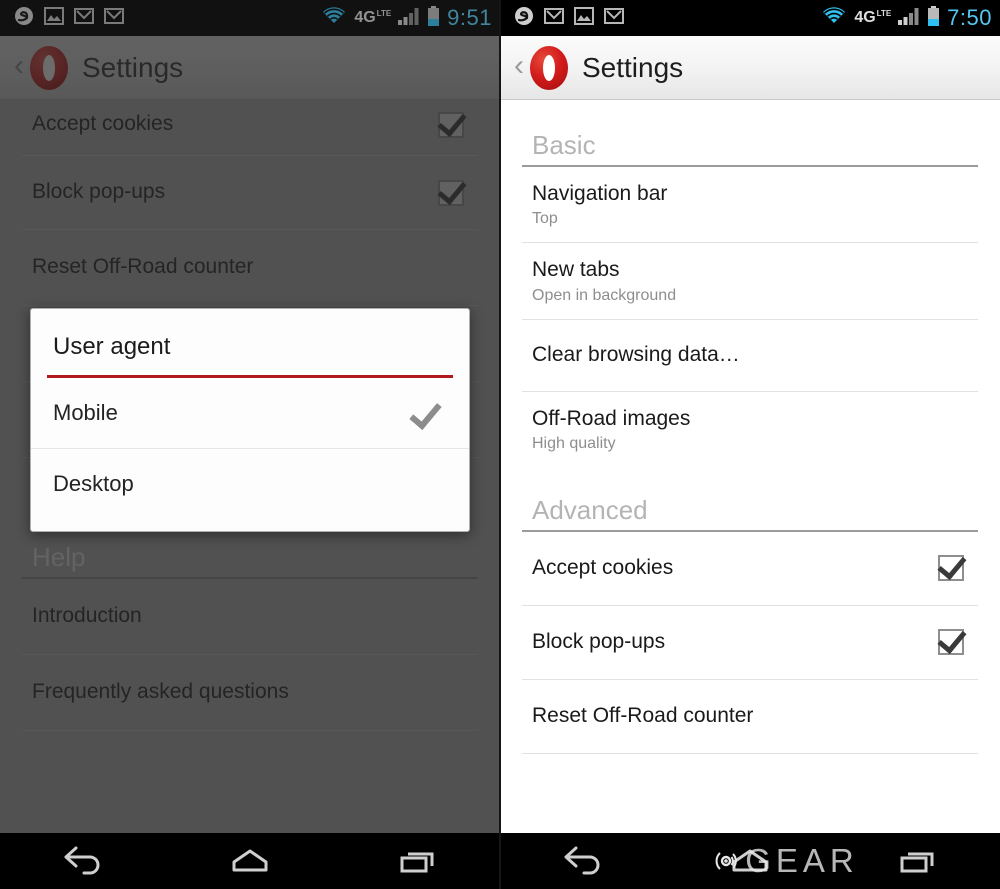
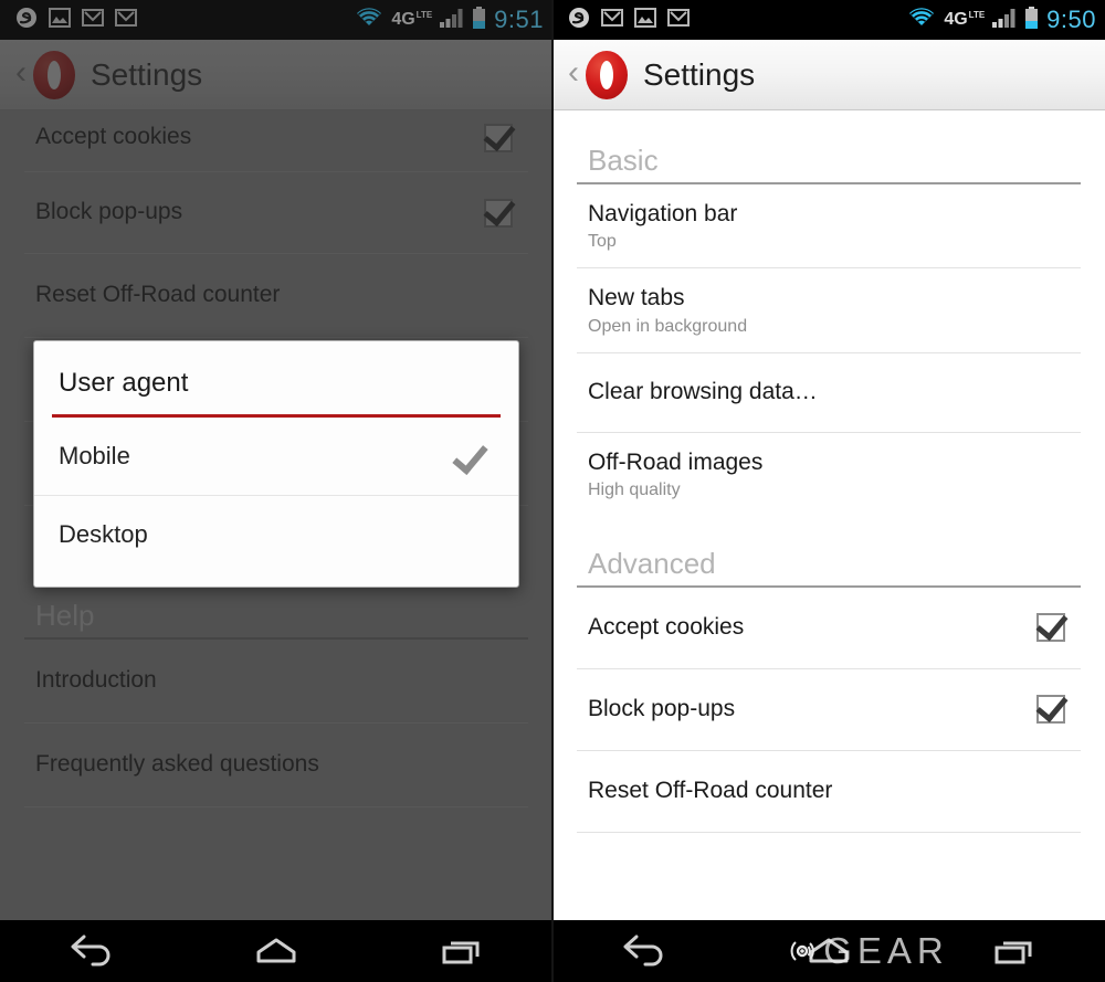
  4G
  LTE
  9:51
  ‹
  Settings
  Accept cookies
  Block pop-ups
  Reset Off-Road counter
  Introduction
  Frequently asked questions
  User agent
  Mobile
  Desktop
  4G
  LTE
- 7:50
+ 9:50
  ‹
  Settings
  Basic
  Navigation bar
  Top
  New tabs
  Open in background
  Clear browsing data…
  Off-Road images
  High quality
  Advanced
  Accept cookies
  Block pop-ups
  Reset Off-Road counter
  GEAR
